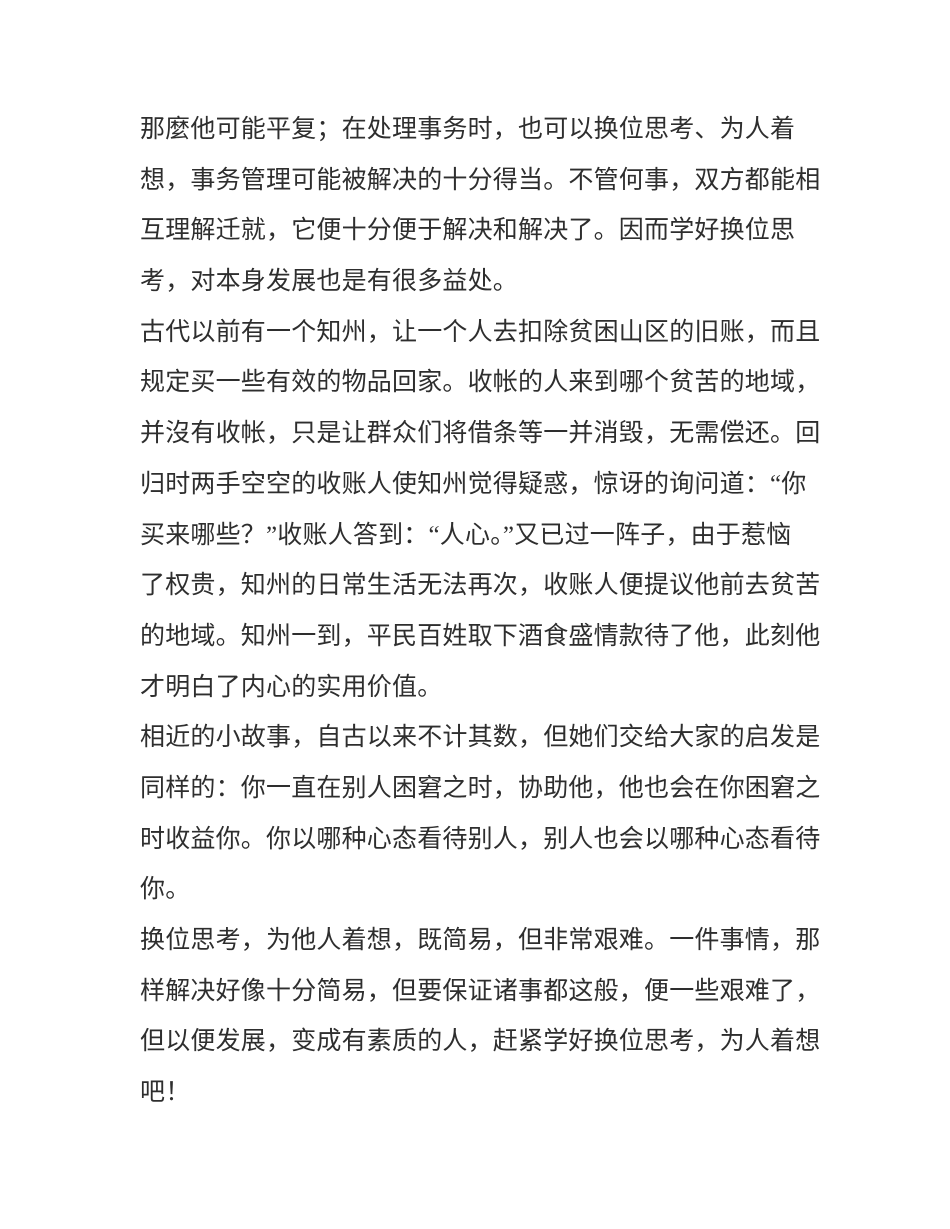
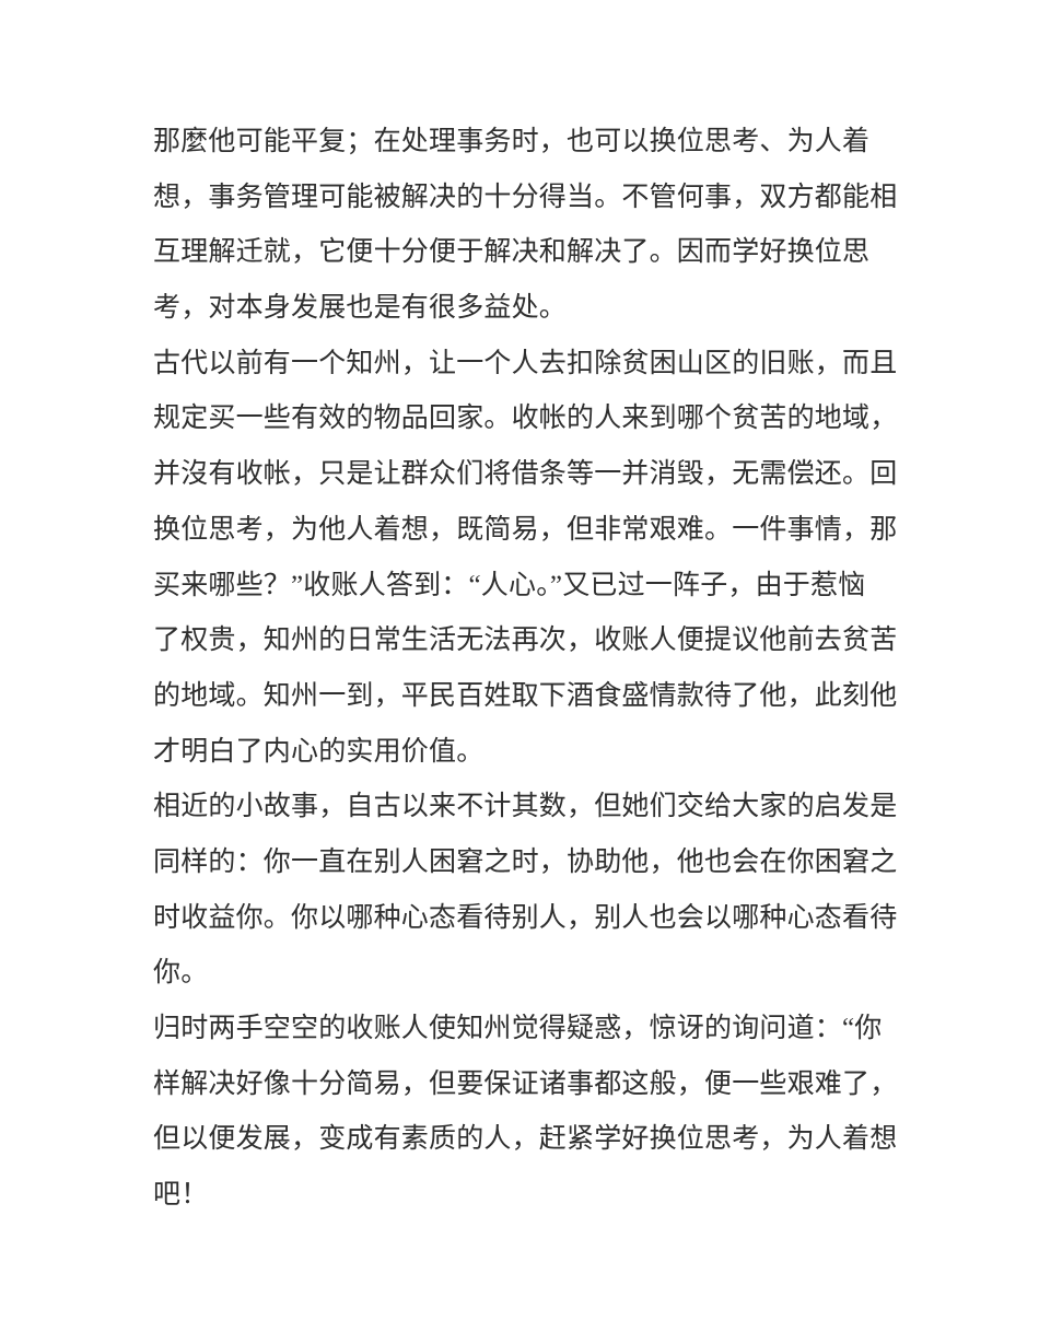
  那麼他可能平复；在处理事务时，也可以换位思考、为人着
  想，事务管理可能被解决的十分得当。不管何事，双方都能相
  互理解迁就，它便十分便于解决和解决了。因而学好换位思
  考，对本身发展也是有很多益处。
  古代以前有一个知州，让一个人去扣除贫困山区的旧账，而且
  规定买一些有效的物品回家。收帐的人来到哪个贫苦的地域，
  并沒有收帐，只是让群众们将借条等一并消毁，无需偿还。回
- 归时两手空空的收账人使知州觉得疑惑，惊讶的询问道：“你
+ 换位思考，为他人着想，既简易，但非常艰难。一件事情，那
  买来哪些？”收账人答到：“人心。”又已过一阵子，由于惹恼
  了权贵，知州的日常生活无法再次，收账人便提议他前去贫苦
  的地域。知州一到，平民百姓取下酒食盛情款待了他，此刻他
  才明白了内心的实用价值。
  相近的小故事，自古以来不计其数，但她们交给大家的启发是
  同样的：你一直在别人困窘之时，协助他，他也会在你困窘之
  时收益你。你以哪种心态看待别人，别人也会以哪种心态看待
  你。
- 换位思考，为他人着想，既简易，但非常艰难。一件事情，那
+ 归时两手空空的收账人使知州觉得疑惑，惊讶的询问道：“你
  样解决好像十分简易，但要保证诸事都这般，便一些艰难了，
  但以便发展，变成有素质的人，赶紧学好换位思考，为人着想
  吧！
